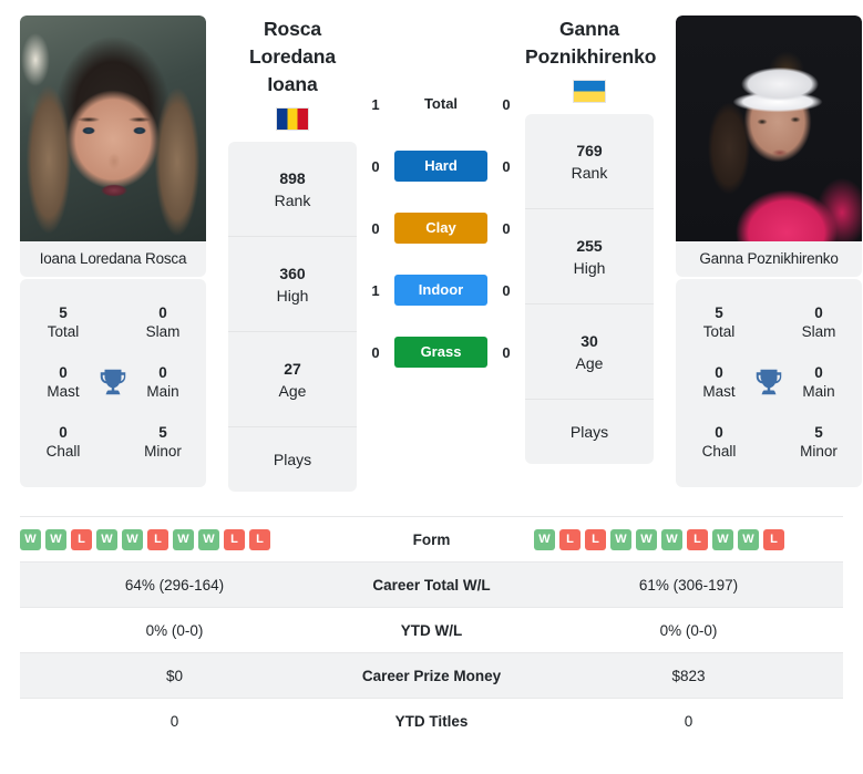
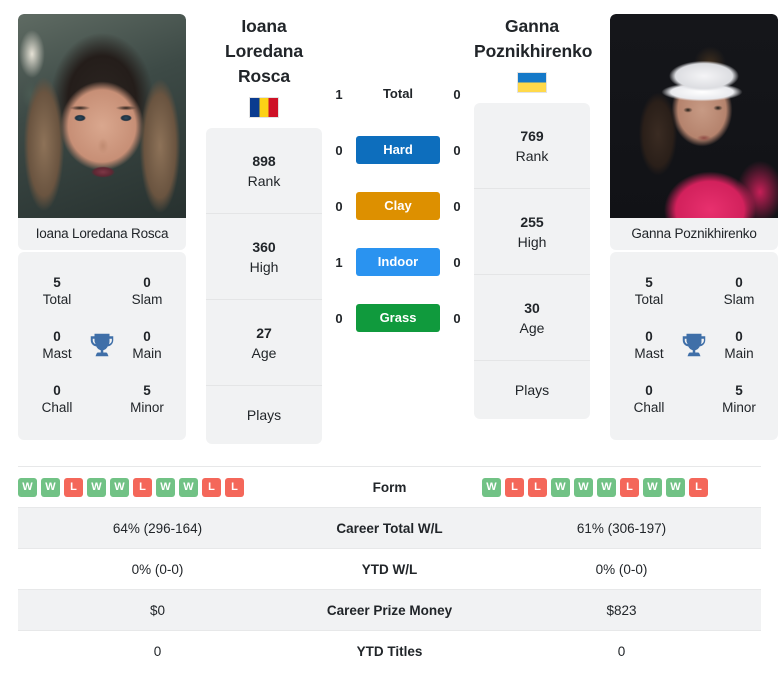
  Ioana Loredana Rosca
  5
  Total
  0
  Slam
  0
  Mast
  0
  Main
  0
  Chall
  5
  Minor
- Rosca
+ Ioana
  Loredana
- Ioana
+ Rosca
  898
  Rank
  360
  High
  27
  Age
  Plays
  1
  Total
  0
  0
  Hard
  0
  0
  Clay
  0
  1
  Indoor
  0
  0
  Grass
  0
  Ganna
  Poznikhirenko
  769
  Rank
  255
  High
  30
  Age
  Plays
  Ganna Poznikhirenko
  5
  Total
  0
  Slam
  0
  Mast
  0
  Main
  0
  Chall
  5
  Minor
  W W L W W L W W L L	Form	W L L W W W L W W L
  64% (296-164)	Career Total W/L	61% (306-197)
  0% (0-0)	YTD W/L	0% (0-0)
  $0	Career Prize Money	$823
  0	YTD Titles	0
